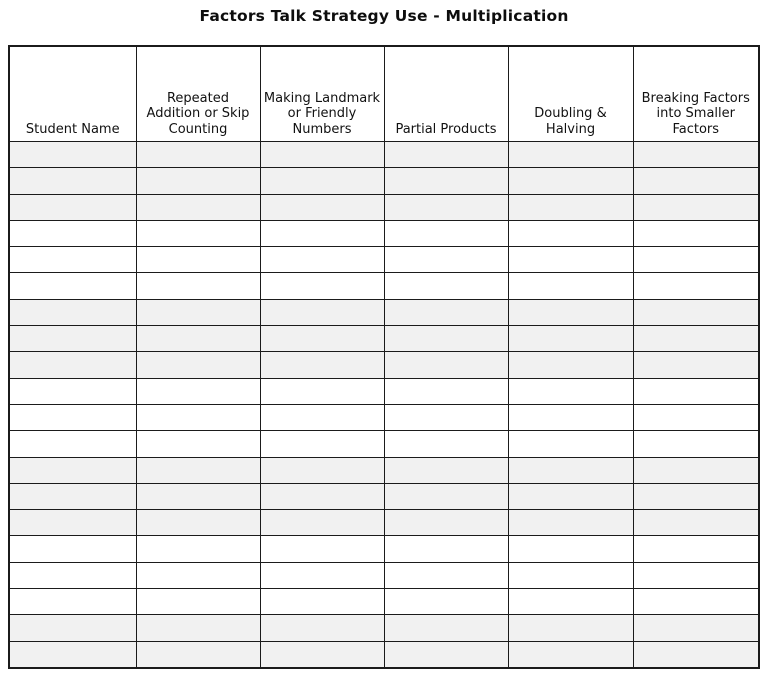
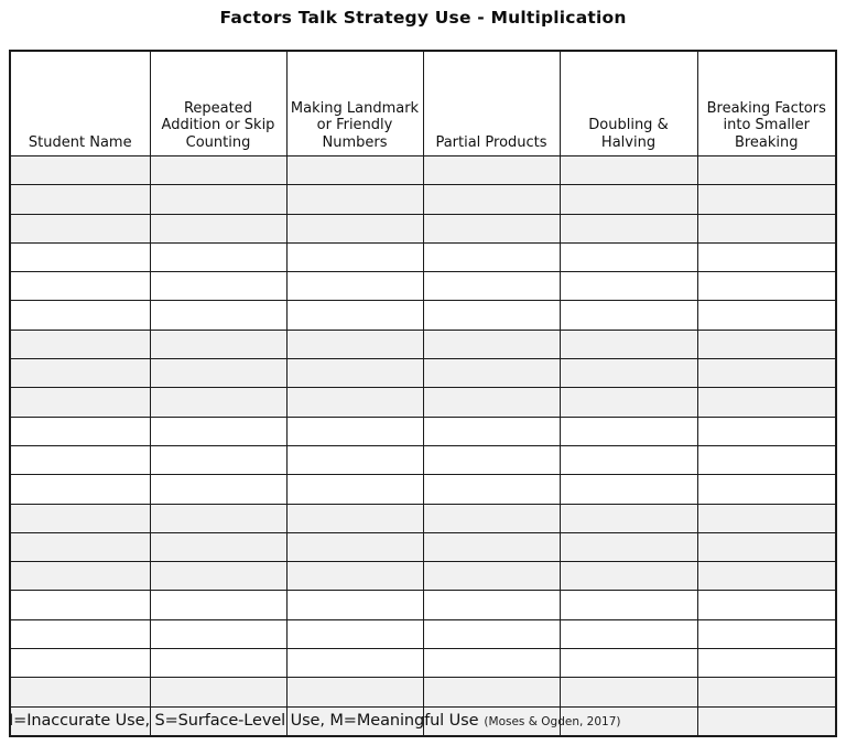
  Factors Talk Strategy Use - Multiplication
- Student Name	Repeated Addition or Skip Counting	Making Landmark or Friendly Numbers	Partial Products	Doubling & Halving	Breaking Factors into Smaller Factors
+ Student Name	Repeated Addition or Skip Counting	Making Landmark or Friendly Numbers	Partial Products	Doubling & Halving	Breaking Factors into Smaller Breaking
+ I=Inaccurate Use, S=Surface-Level Use, M=Meaningful Use (Moses & Ogden, 2017)
